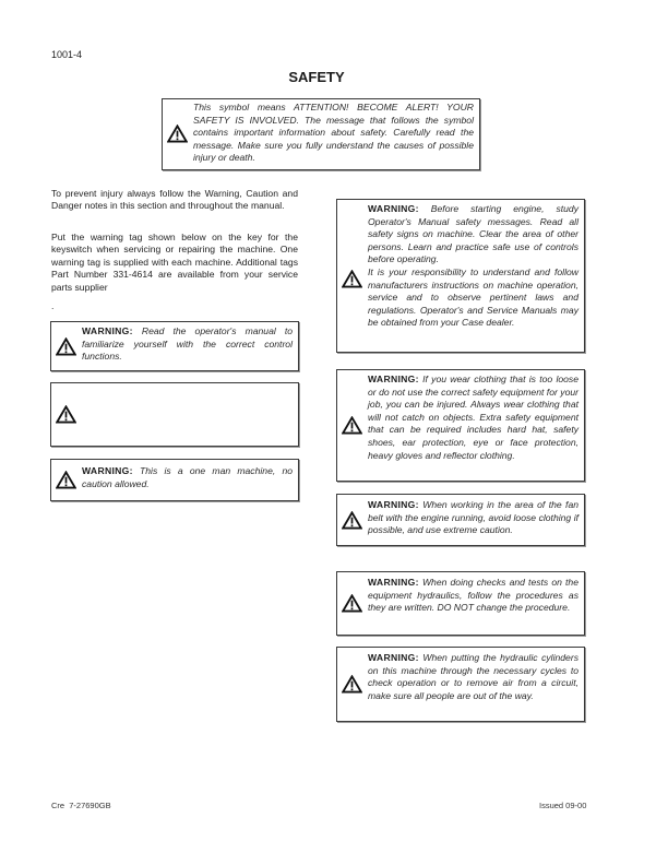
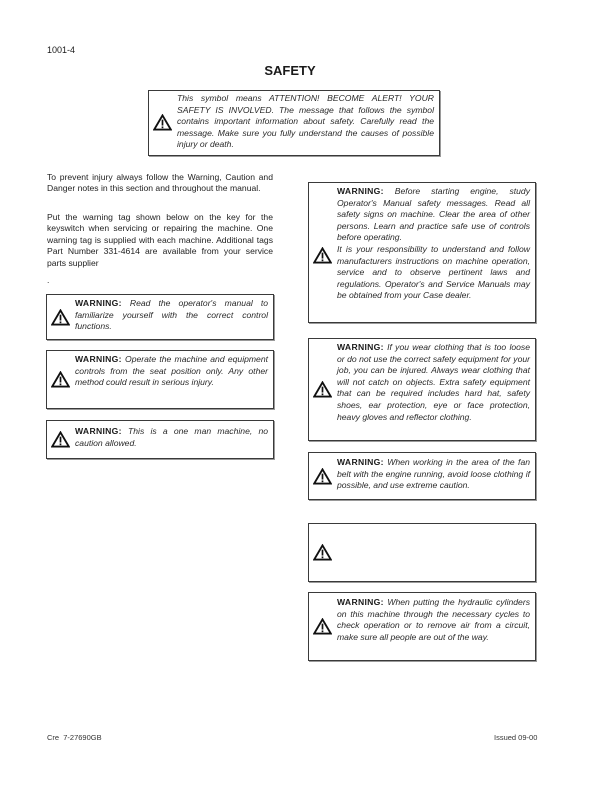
  1001-4
  SAFETY
  This symbol means ATTENTION! BECOME ALERT! YOUR SAFETY IS INVOLVED. The message that follows the symbol contains important information about safety. Carefully read the message. Make sure you fully understand the causes of possible injury or death.
  To prevent injury always follow the Warning, Caution and Danger notes in this section and throughout the manual.
  Put the warning tag shown below on the key for the keyswitch when servicing or repairing the machine. One warning tag is supplied with each machine. Additional tags Part Number 331-4614 are available from your service parts supplier
  .
  WARNING: Read the operator's manual to familiarize yourself with the correct control functions.
+ WARNING: Operate the machine and equipment controls from the seat position only. Any other method could result in serious injury.
  WARNING: This is a one man machine, no caution allowed.
  WARNING: Before starting engine, study Operator's Manual safety messages. Read all safety signs on machine. Clear the area of other persons. Learn and practice safe use of controls before operating.
  It is your responsibility to understand and follow manufacturers instructions on machine operation, service and to observe pertinent laws and regulations. Operator's and Service Manuals may be obtained from your Case dealer.
  WARNING: If you wear clothing that is too loose or do not use the correct safety equipment for your job, you can be injured. Always wear clothing that will not catch on objects. Extra safety equipment that can be required includes hard hat, safety shoes, ear protection, eye or face protection, heavy gloves and reflector clothing.
  WARNING: When working in the area of the fan belt with the engine running, avoid loose clothing if possible, and use extreme caution.
- WARNING: When doing checks and tests on the equipment hydraulics, follow the procedures as they are written. DO NOT change the procedure.
  WARNING: When putting the hydraulic cylinders on this machine through the necessary cycles to check operation or to remove air from a circuit, make sure all people are out of the way.
  Cre 7-27690GB
  Issued 09-00
